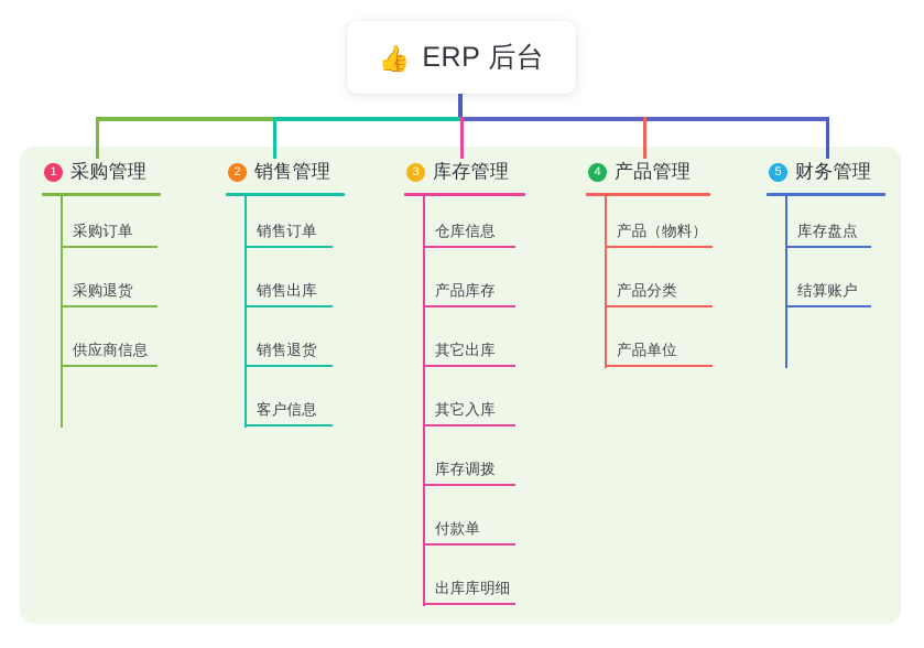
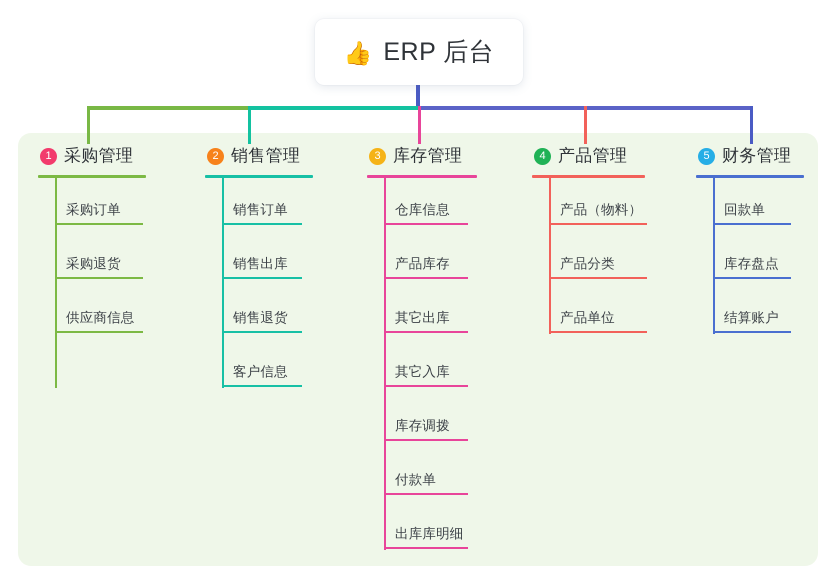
  👍
  ERP 后台
  1
  采购管理
  采购订单
  采购退货
  供应商信息
  2
  销售管理
  销售订单
  销售出库
  销售退货
  客户信息
  3
  库存管理
  仓库信息
  产品库存
  其它出库
  其它入库
  库存调拨
  付款单
  出库库明细
  4
  产品管理
  产品（物料）
  产品分类
  产品单位
  5
  财务管理
+ 回款单
  库存盘点
  结算账户
